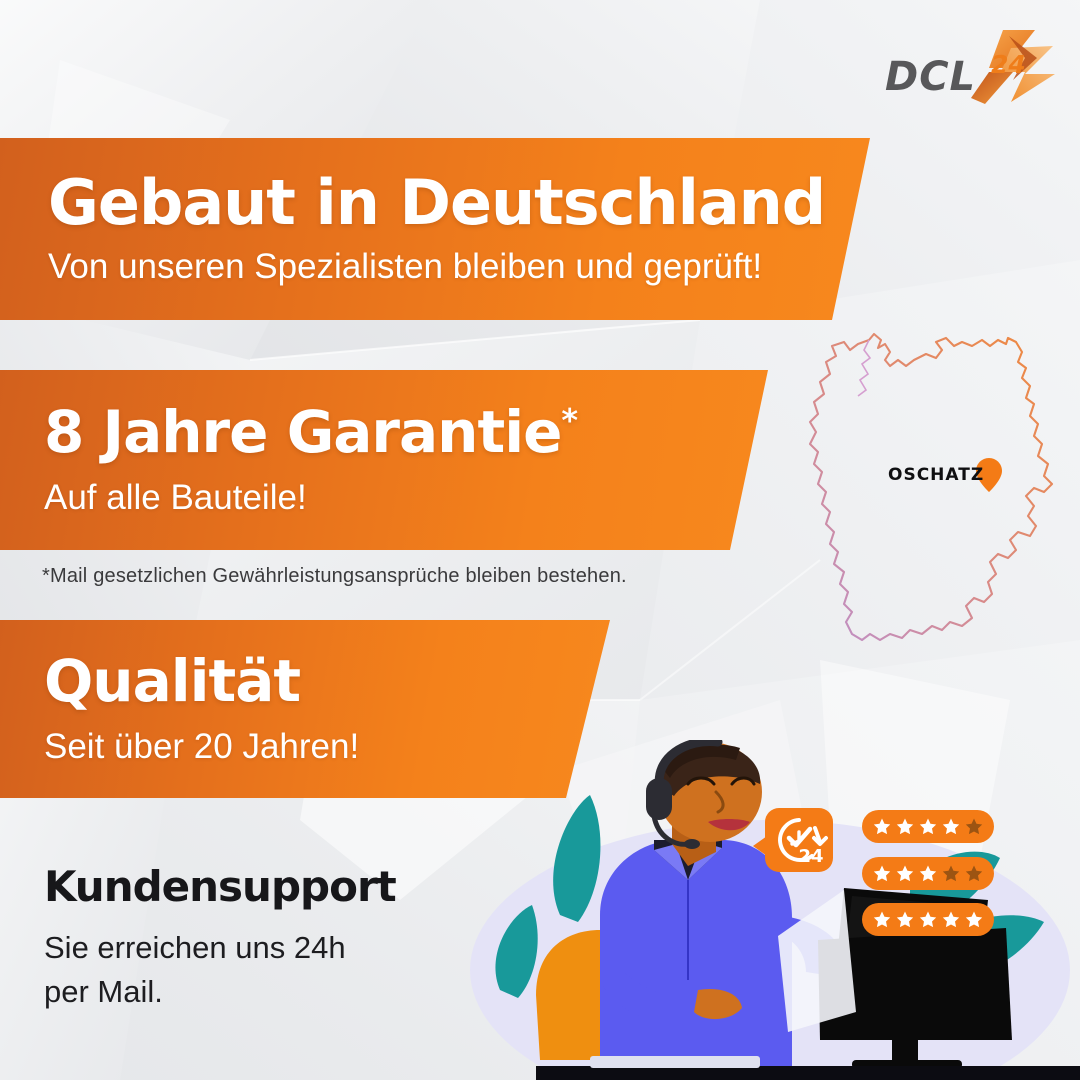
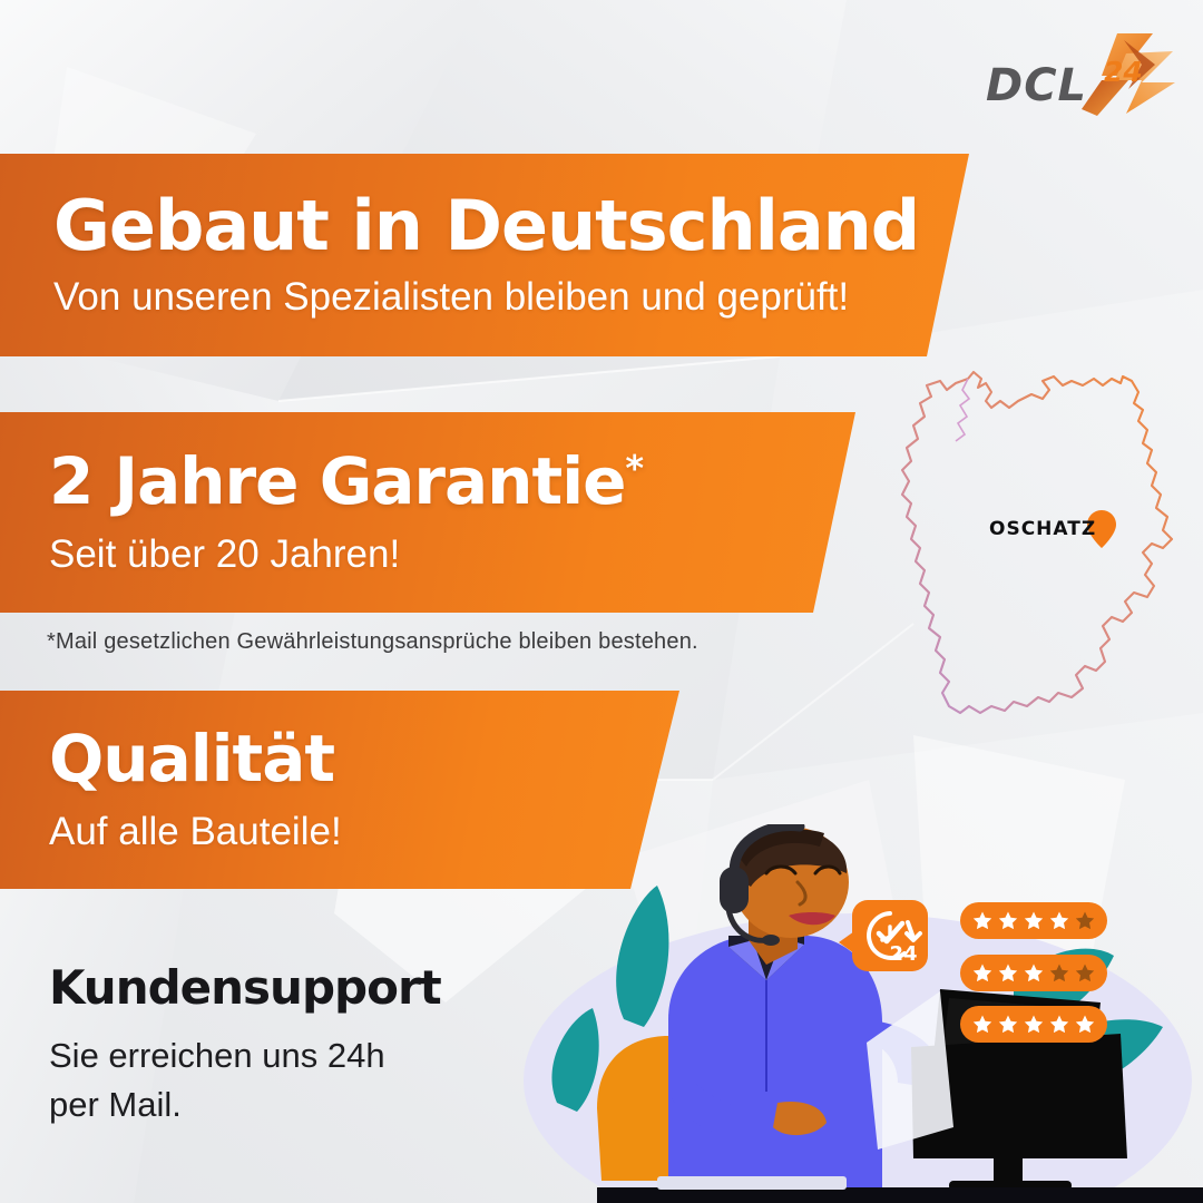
  DCL
  24
  Gebaut in Deutschland
  Von unseren Spezialisten bleiben und geprüft!
- 8 Jahre Garantie*
+ 2 Jahre Garantie*
- Auf alle Bauteile!
+ Seit über 20 Jahren!
  *Mail gesetzlichen Gewährleistungsansprüche bleiben bestehen.
  Qualität
- Seit über 20 Jahren!
+ Auf alle Bauteile!
  Kundensupport
  Sie erreichen uns 24h
  per Mail.
  OSCHATZ
  24
